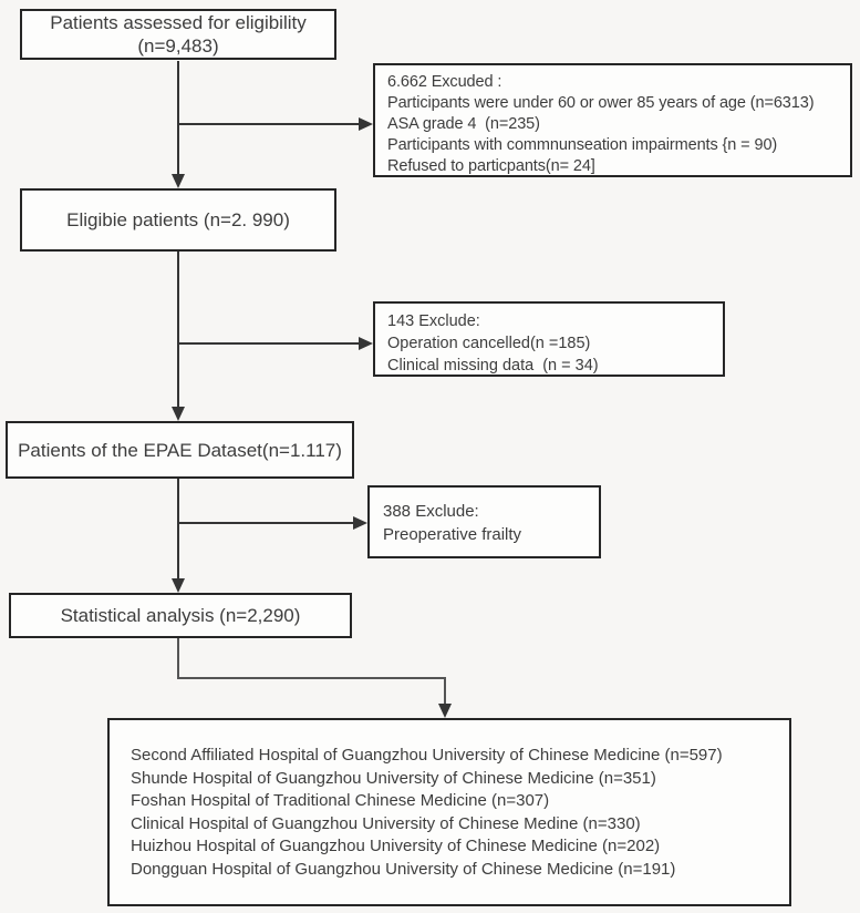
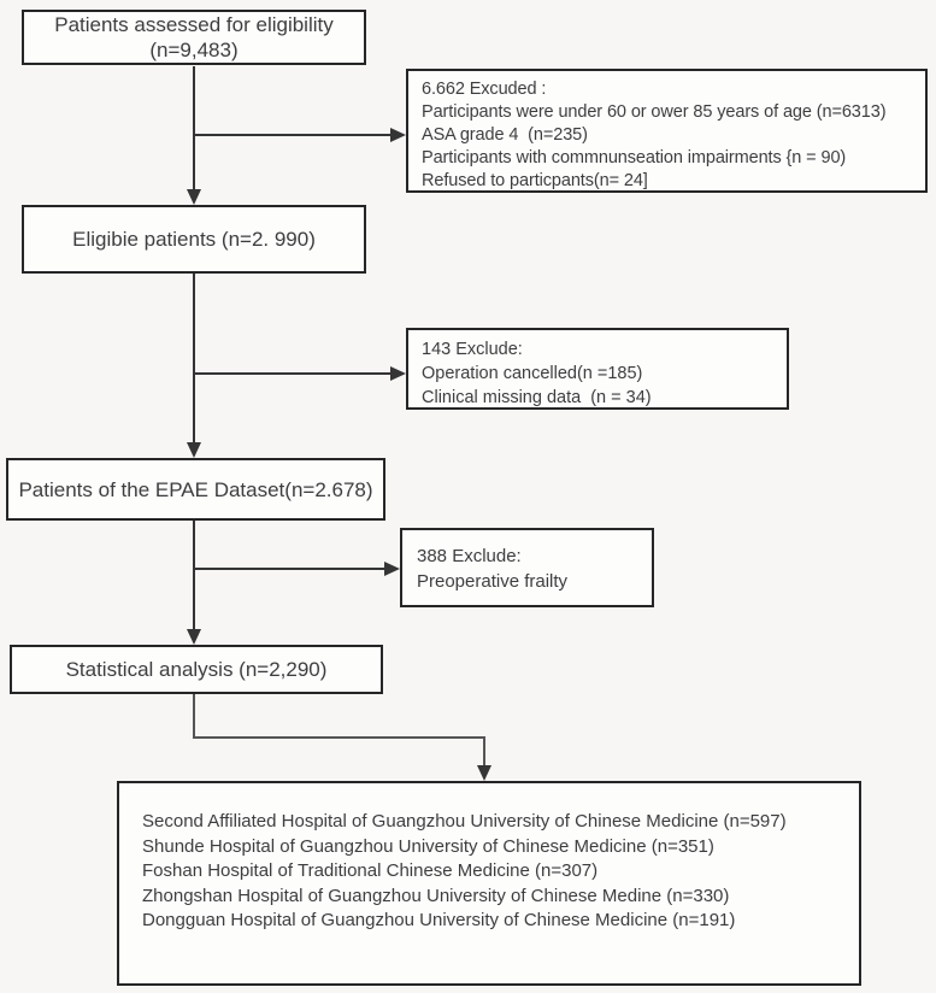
  Patients assessed for eligibility
  (n=9,483)
  6.662 Excuded :
  Participants were under 60 or ower 85 years of age (n=6313)
  ASA grade 4 (n=235)
  Participants with commnunseation impairments {n = 90)
  Refused to particpants(n= 24]
  Eligibie patients (n=2. 990)
  143 Exclude:
  Operation cancelled(n =185)
  Clinical missing data (n = 34)
- Patients of the EPAE Dataset(n=1.117)
+ Patients of the EPAE Dataset(n=2.678)
  388 Exclude:
  Preoperative frailty
  Statistical analysis (n=2,290)
  Second Affiliated Hospital of Guangzhou University of Chinese Medicine (n=597)
  Shunde Hospital of Guangzhou University of Chinese Medicine (n=351)
  Foshan Hospital of Traditional Chinese Medicine (n=307)
- Clinical Hospital of Guangzhou University of Chinese Medine (n=330)
+ Zhongshan Hospital of Guangzhou University of Chinese Medine (n=330)
- Huizhou Hospital of Guangzhou University of Chinese Medicine (n=202)
  Dongguan Hospital of Guangzhou University of Chinese Medicine (n=191)
